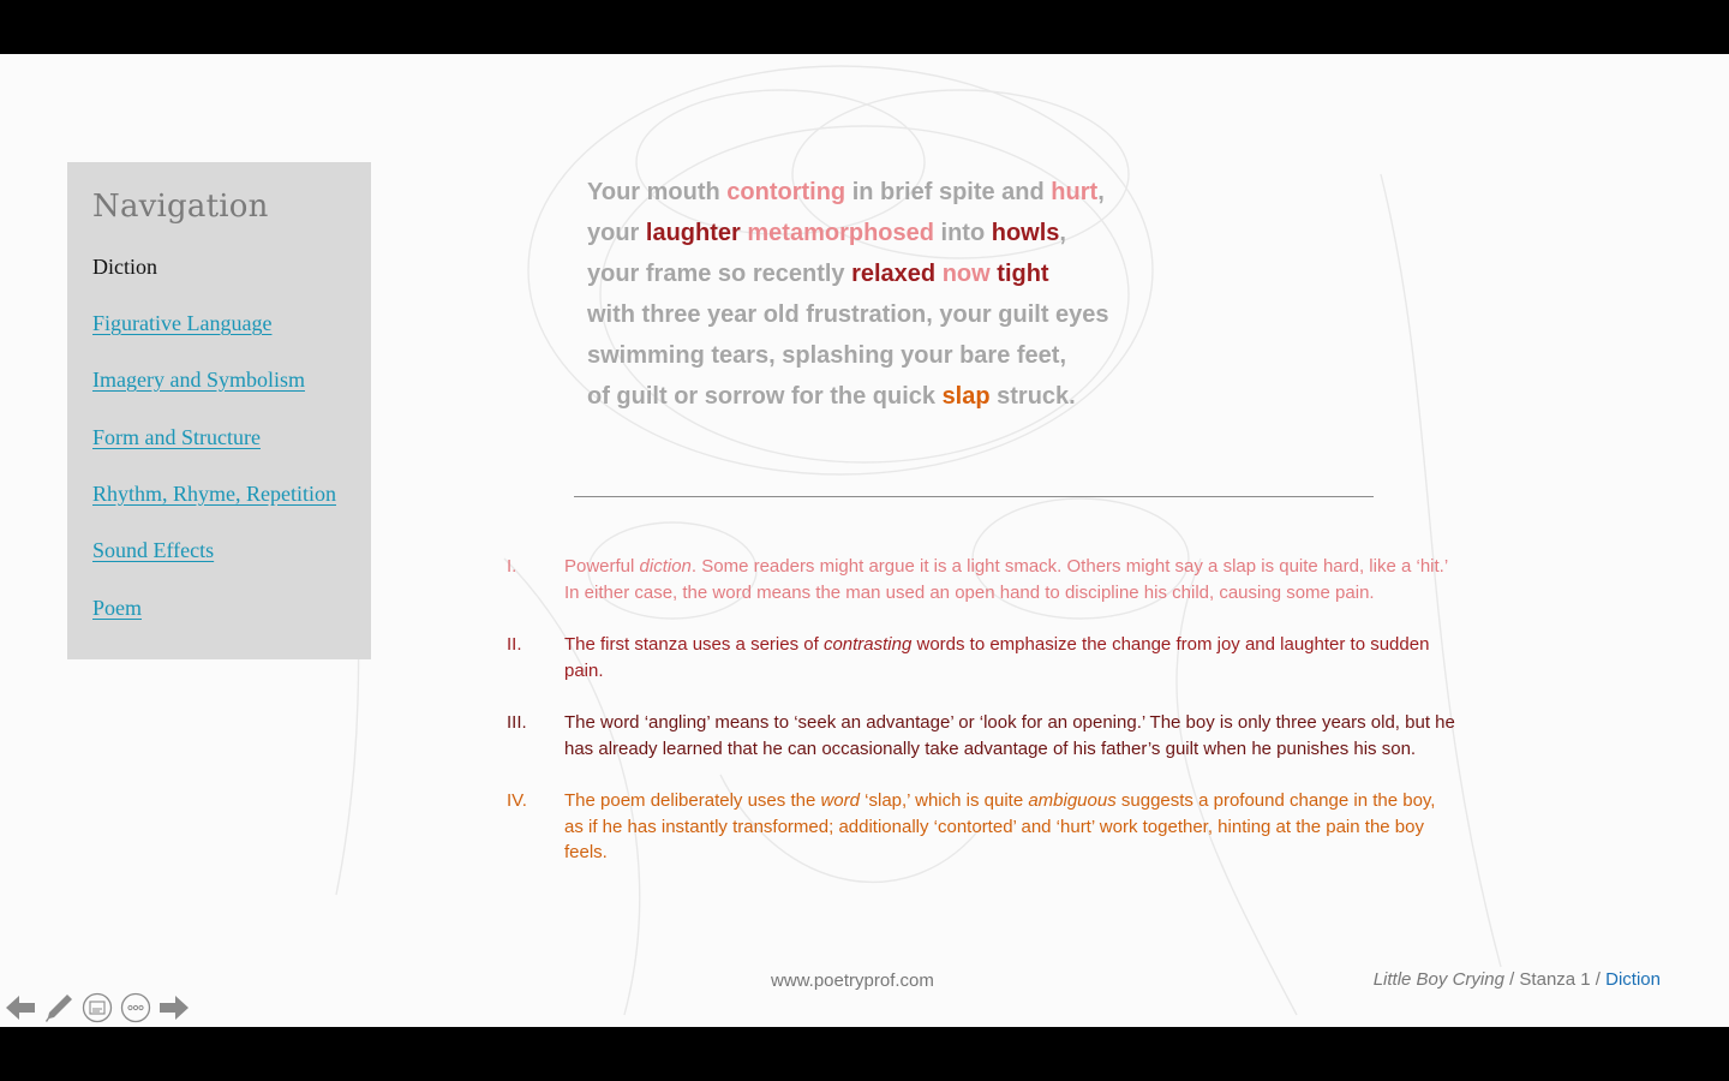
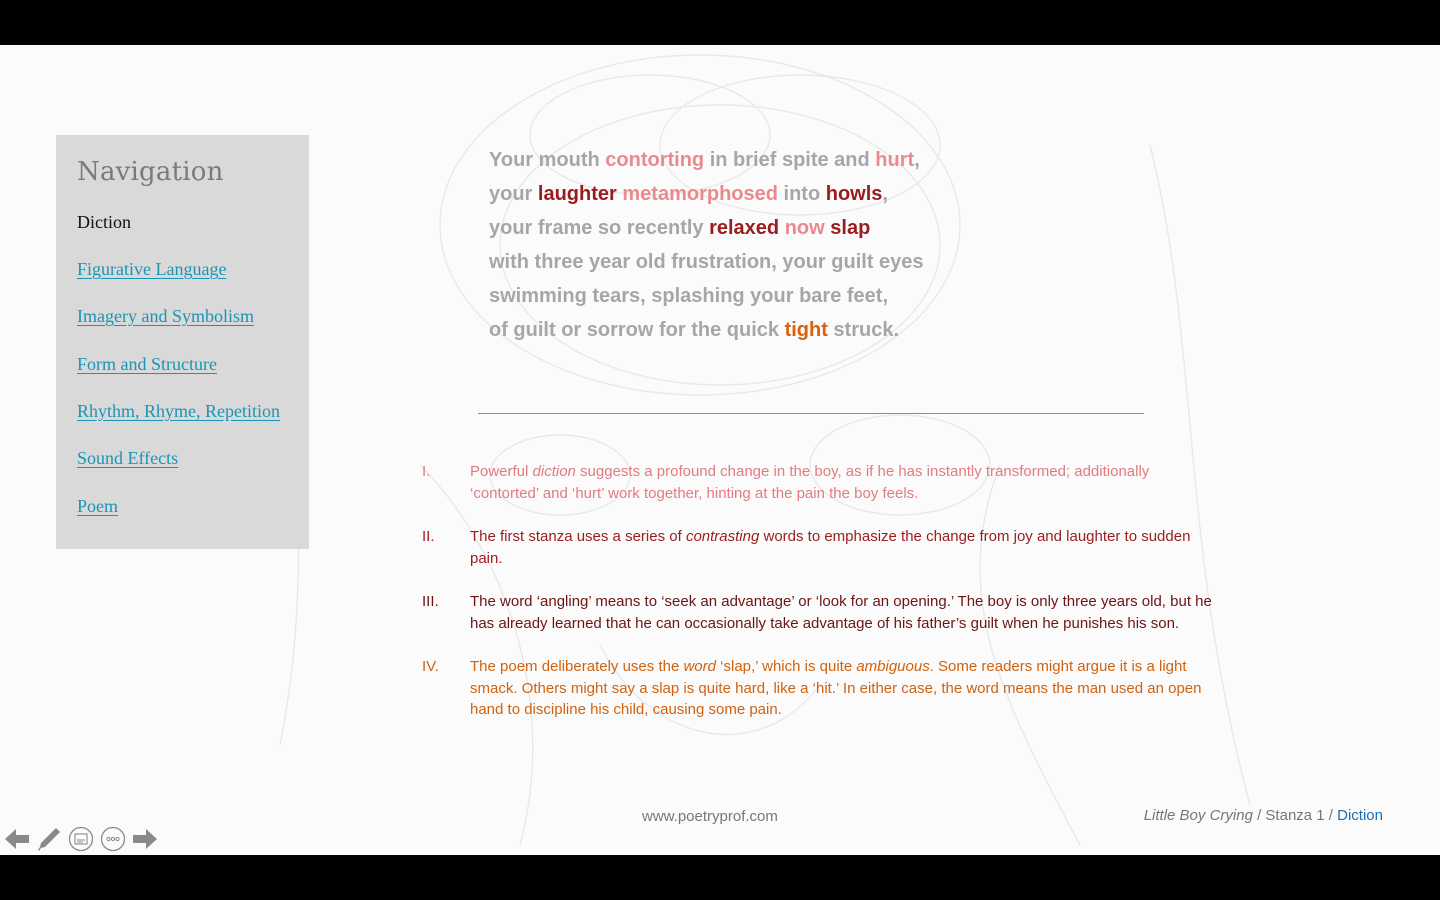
  Navigation
  Diction
  Figurative Language
  Imagery and Symbolism
  Form and Structure
  Rhythm, Rhyme, Repetition
  Sound Effects
  Poem
  Your mouth contorting in brief spite and hurt,
  your laughter metamorphosed into howls,
- your frame so recently relaxed now tight
+ your frame so recently relaxed now slap
  with three year old frustration, your guilt eyes
  swimming tears, splashing your bare feet,
- of guilt or sorrow for the quick slap struck.
+ of guilt or sorrow for the quick tight struck.
  I.
- Powerful diction. Some readers might argue it is a light smack. Others might say a slap is quite hard, like a ‘hit.’ In either case, the word means the man used an open hand to discipline his child, causing some pain.
+ Powerful diction suggests a profound change in the boy, as if he has instantly transformed; additionally ‘contorted’ and ‘hurt’ work together, hinting at the pain the boy feels.
  II.
  The first stanza uses a series of contrasting words to emphasize the change from joy and laughter to sudden pain.
  III.
  The word ‘angling’ means to ‘seek an advantage’ or ‘look for an opening.’ The boy is only three years old, but he has already learned that he can occasionally take advantage of his father’s guilt when he punishes his son.
  IV.
- The poem deliberately uses the word ‘slap,’ which is quite ambiguous suggests a profound change in the boy, as if he has instantly transformed; additionally ‘contorted’ and ‘hurt’ work together, hinting at the pain the boy feels.
+ The poem deliberately uses the word ‘slap,’ which is quite ambiguous. Some readers might argue it is a light smack. Others might say a slap is quite hard, like a ‘hit.’ In either case, the word means the man used an open hand to discipline his child, causing some pain.
  www.poetryprof.com
  Little Boy Crying / Stanza 1 / Diction
